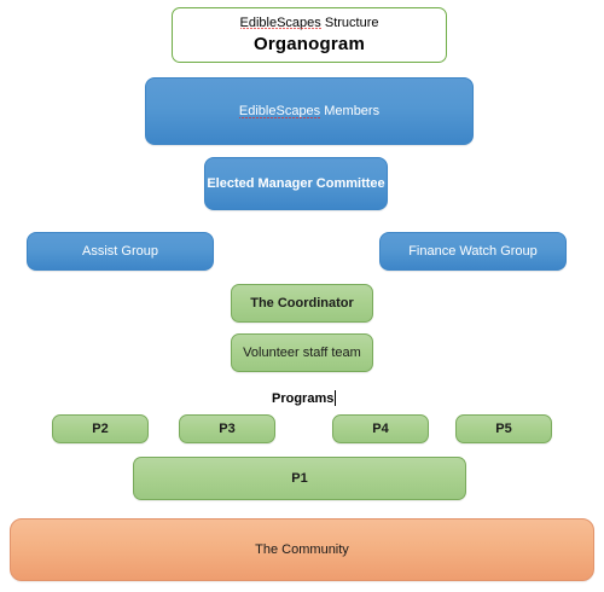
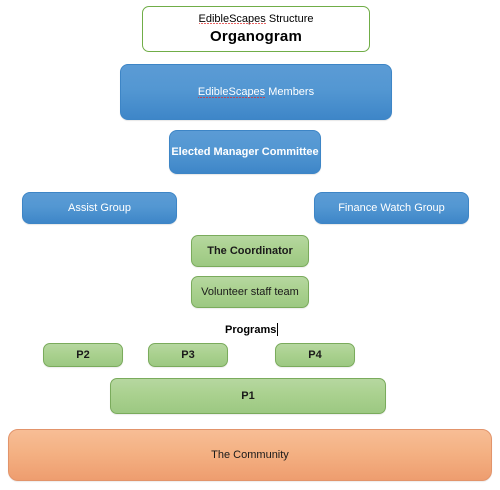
  EdibleScapes Structure
  Organogram
  EdibleScapes Members
  Elected Manager Committee
  Assist Group
  Finance Watch Group
  The Coordinator
  Volunteer staff team
  Programs
  P2
  P3
  P4
- P5
  P1
  The Community
